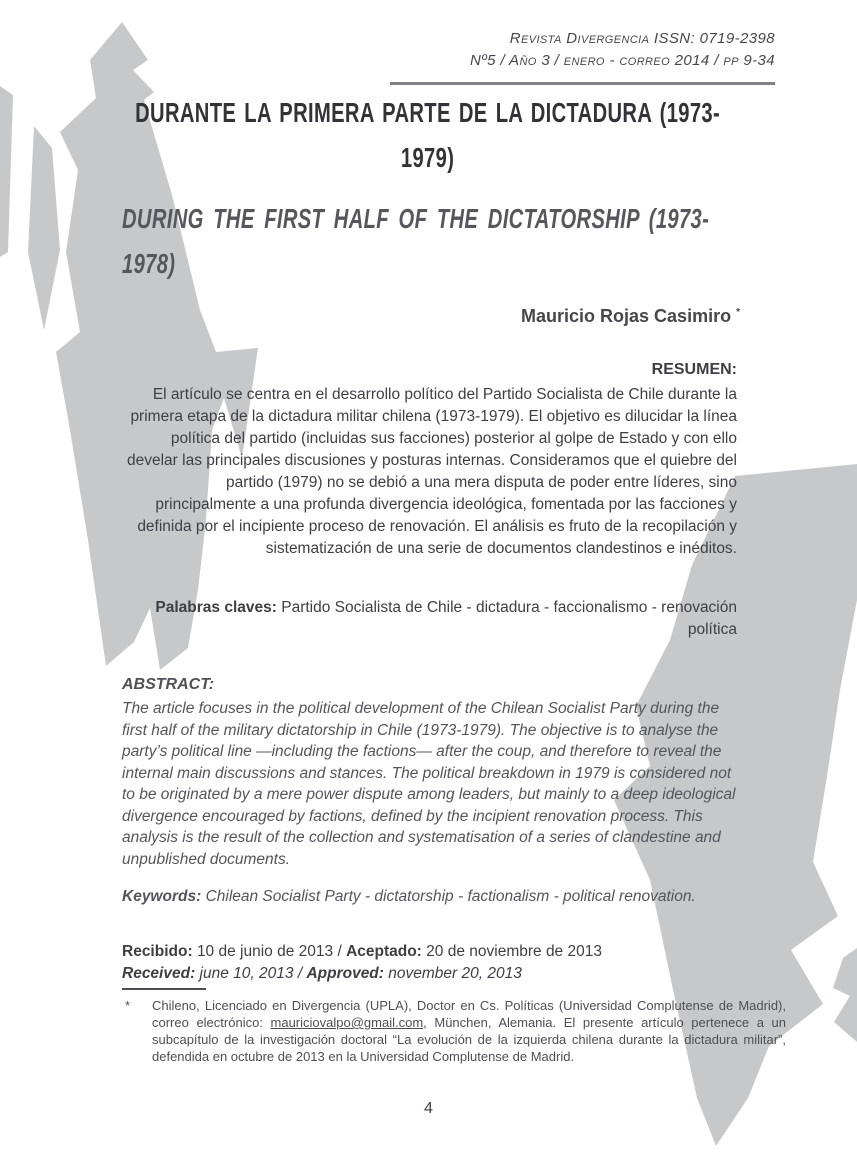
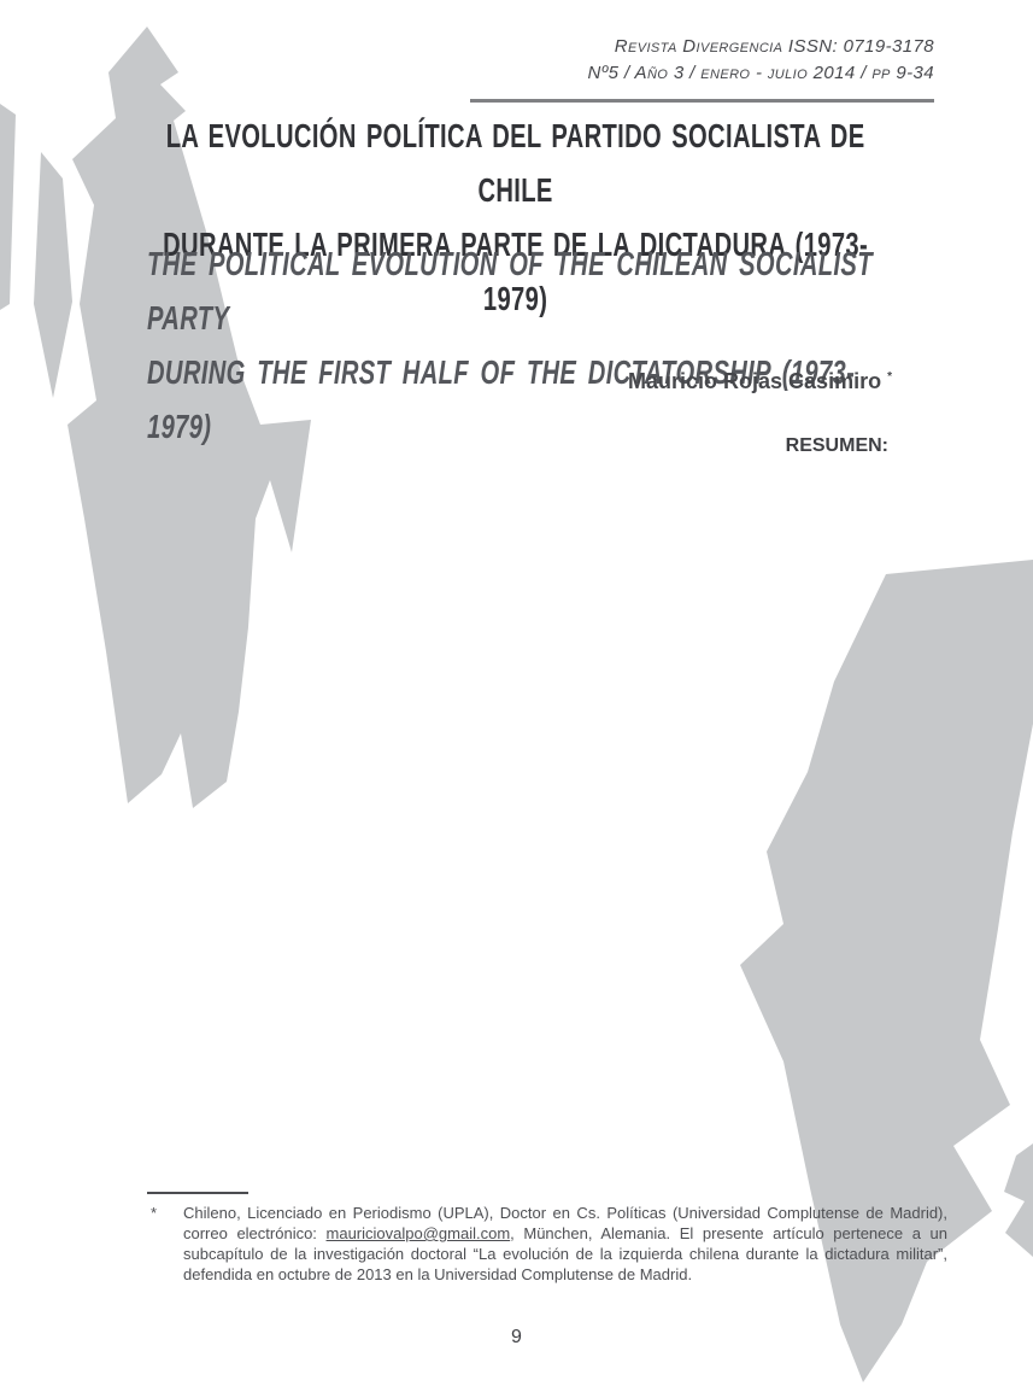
- Revista Divergencia ISSN: 0719-2398
+ Revista Divergencia ISSN: 0719-3178
- Nº5 / Año 3 / enero - correo 2014 / pp 9-34
+ Nº5 / Año 3 / enero - julio 2014 / pp 9-34
+ LA EVOLUCIÓN POLÍTICA DEL PARTIDO SOCIALISTA DE CHILE
  DURANTE LA PRIMERA PARTE DE LA DICTADURA (1973-1979)
+ THE POLITICAL EVOLUTION OF THE CHILEAN SOCIALIST PARTY
- DURING THE FIRST HALF OF THE DICTATORSHIP (1973-1978)
+ DURING THE FIRST HALF OF THE DICTATORSHIP (1973-1979)
  Mauricio Rojas Casimiro *
  RESUMEN:
- El artículo se centra en el desarrollo político del Partido Socialista de Chile durante la primera etapa de la dictadura militar chilena (1973-1979). El objetivo es dilucidar la línea política del partido (incluidas sus facciones) posterior al golpe de Estado y con ello develar las principales discusiones y posturas internas. Consideramos que el quiebre del partido (1979) no se debió a una mera disputa de poder entre líderes, sino principalmente a una profunda divergencia ideológica, fomentada por las facciones y definida por el incipiente proceso de renovación. El análisis es fruto de la recopilación y sistematización de una serie de documentos clandestinos e inéditos.
- Palabras claves: Partido Socialista de Chile - dictadura - faccionalismo - renovación política
- ABSTRACT:
- The article focuses in the political development of the Chilean Socialist Party during the first half of the military dictatorship in Chile (1973-1979). The objective is to analyse the party’s political line —including the factions— after the coup, and therefore to reveal the internal main discussions and stances. The political breakdown in 1979 is considered not to be originated by a mere power dispute among leaders, but mainly to a deep ideological divergence encouraged by factions, defined by the incipient renovation process. This analysis is the result of the collection and systematisation of a series of clandestine and unpublished documents.
- Keywords: Chilean Socialist Party - dictatorship - factionalism - political renovation.
- Recibido: 10 de junio de 2013 / Aceptado: 20 de noviembre de 2013
- Received: june 10, 2013 / Approved: november 20, 2013
  *
- Chileno, Licenciado en Divergencia (UPLA), Doctor en Cs. Políticas (Universidad Complutense de Madrid), correo electrónico: mauriciovalpo@gmail.com, München, Alemania. El presente artículo pertenece a un subcapítulo de la investigación doctoral “La evolución de la izquierda chilena durante la dictadura militar”, defendida en octubre de 2013 en la Universidad Complutense de Madrid.
+ Chileno, Licenciado en Periodismo (UPLA), Doctor en Cs. Políticas (Universidad Complutense de Madrid), correo electrónico: mauriciovalpo@gmail.com, München, Alemania. El presente artículo pertenece a un subcapítulo de la investigación doctoral “La evolución de la izquierda chilena durante la dictadura militar”, defendida en octubre de 2013 en la Universidad Complutense de Madrid.
- 4
+ 9
